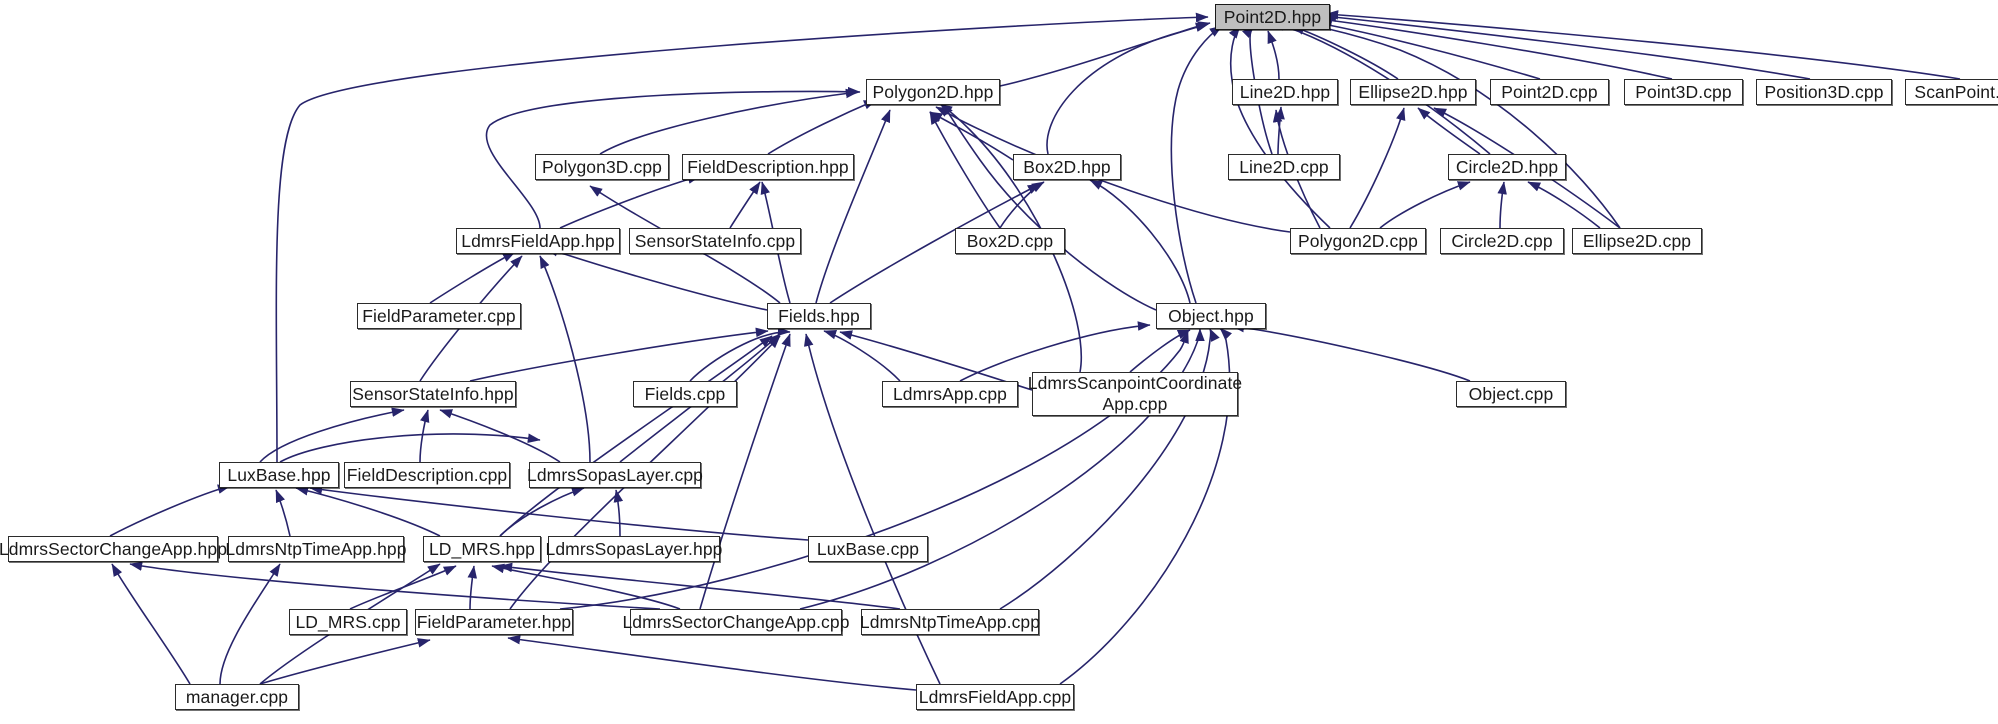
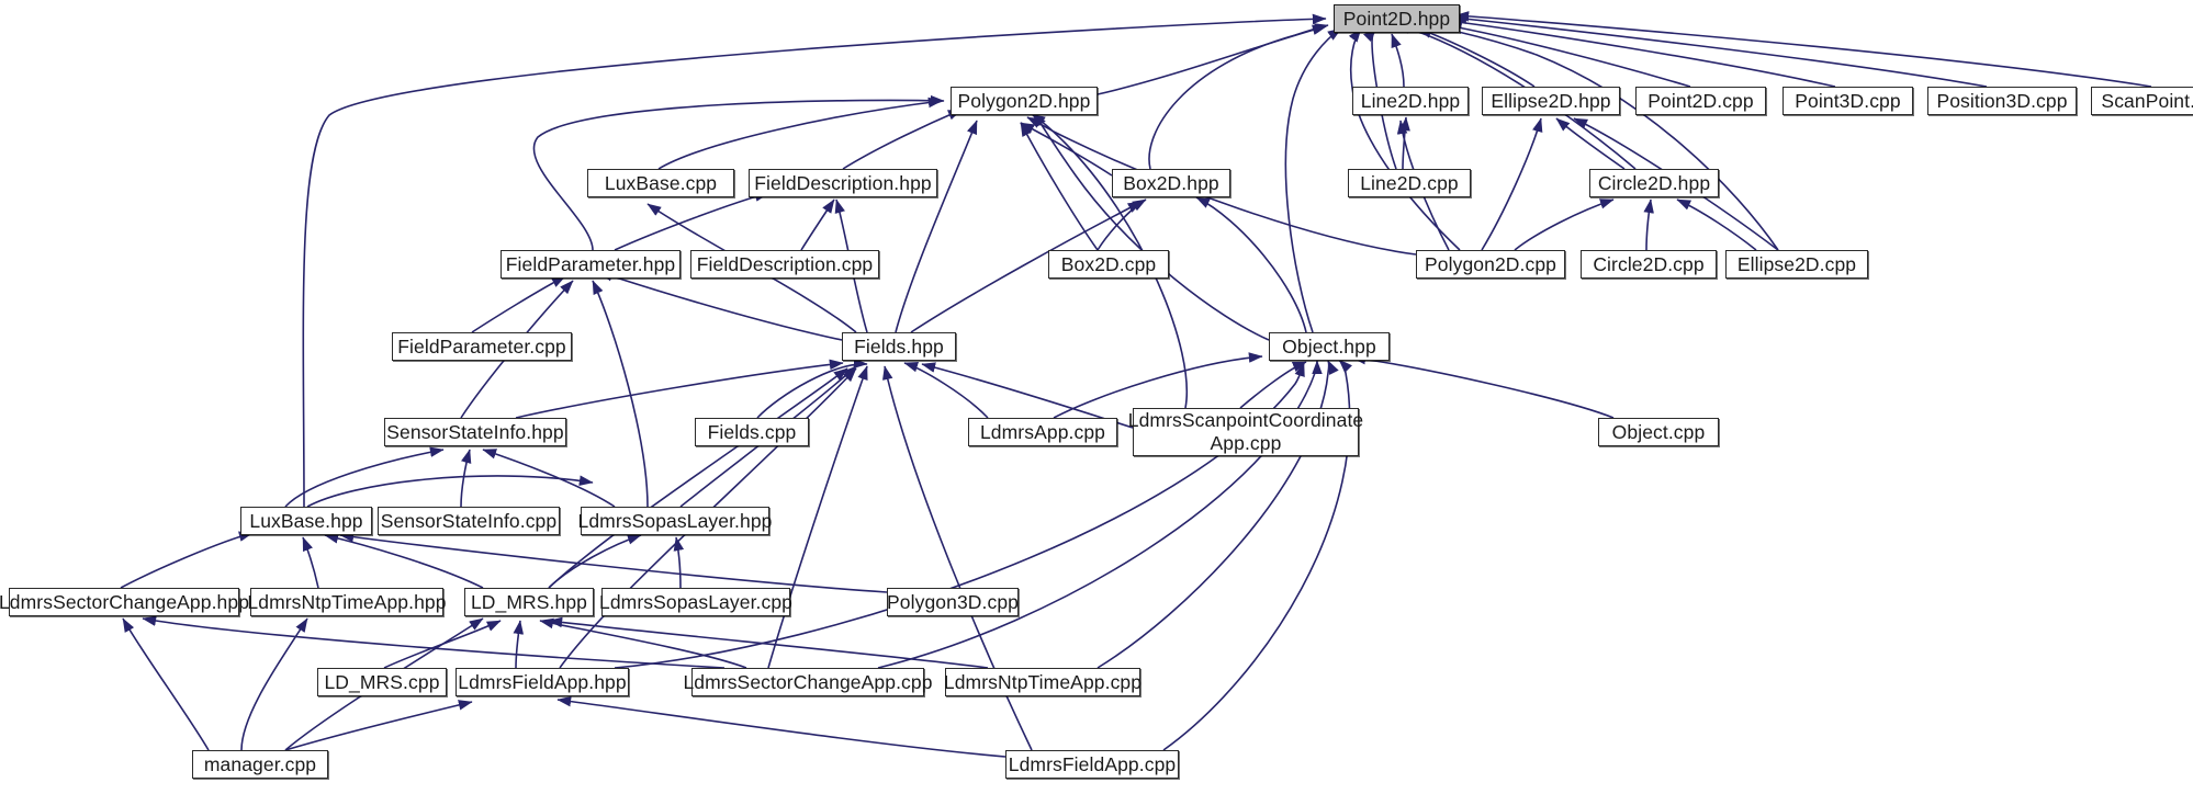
  Point2D.hpp
  Polygon2D.hpp
  Line2D.hpp
  Ellipse2D.hpp
  Point2D.cpp
  Point3D.cpp
  Position3D.cpp
- Polygon3D.cpp
+ LuxBase.cpp
  FieldDescription.hpp
  Box2D.hpp
  Line2D.cpp
  Circle2D.hpp
- LdmrsFieldApp.hpp
+ FieldParameter.hpp
- SensorStateInfo.cpp
+ FieldDescription.cpp
  Box2D.cpp
  Polygon2D.cpp
  Circle2D.cpp
  Ellipse2D.cpp
  FieldParameter.cpp
  Fields.hpp
  Object.hpp
  SensorStateInfo.hpp
  Fields.cpp
  LdmrsApp.cpp
  LdmrsScanpointCoordinate
  App.cpp
  Object.cpp
  LuxBase.hpp
- FieldDescription.cpp
+ SensorStateInfo.cpp
- LdmrsSopasLayer.cpp
+ LdmrsSopasLayer.hpp
  LdmrsSectorChangeApp.hpp
  LdmrsNtpTimeApp.hpp
  LD_MRS.hpp
- LdmrsSopasLayer.hpp
+ LdmrsSopasLayer.cpp
- LuxBase.cpp
+ Polygon3D.cpp
  LD_MRS.cpp
- FieldParameter.hpp
+ LdmrsFieldApp.hpp
  LdmrsSectorChangeApp.cpp
  LdmrsNtpTimeApp.cpp
  manager.cpp
  LdmrsFieldApp.cpp
